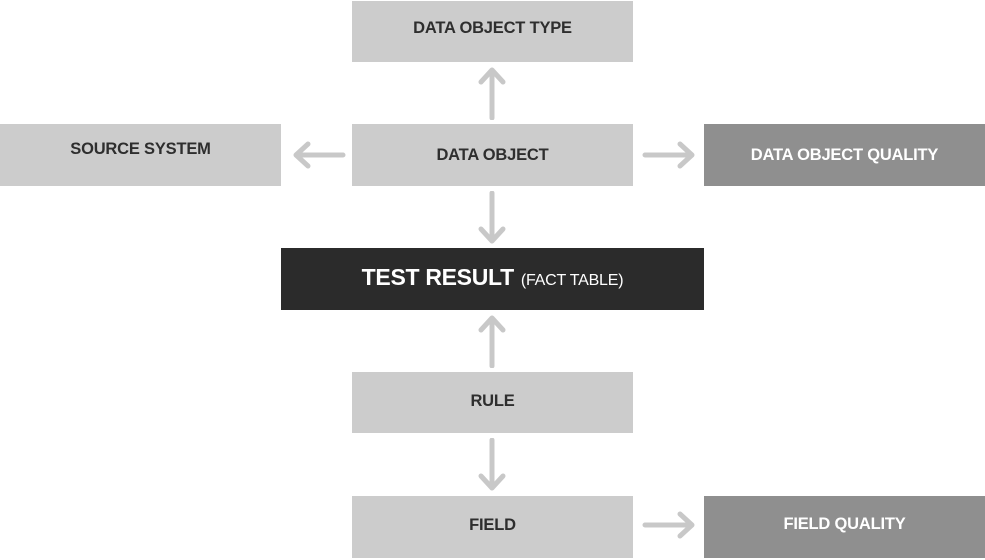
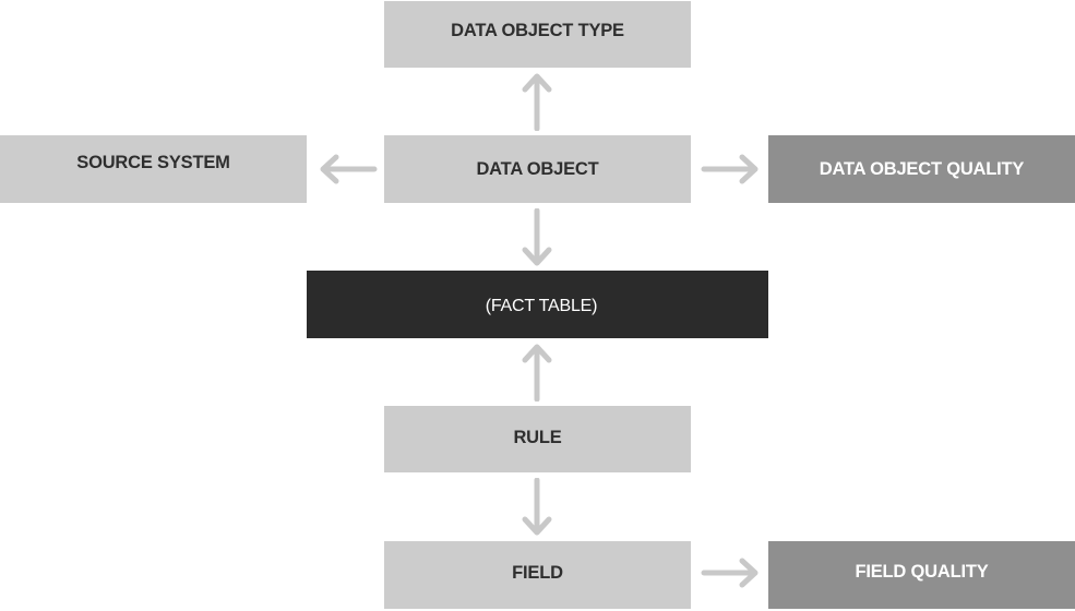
  DATA OBJECT TYPE
  SOURCE SYSTEM
  DATA OBJECT
  DATA OBJECT QUALITY
- TEST RESULT
  (FACT TABLE)
  RULE
  FIELD
  FIELD QUALITY
